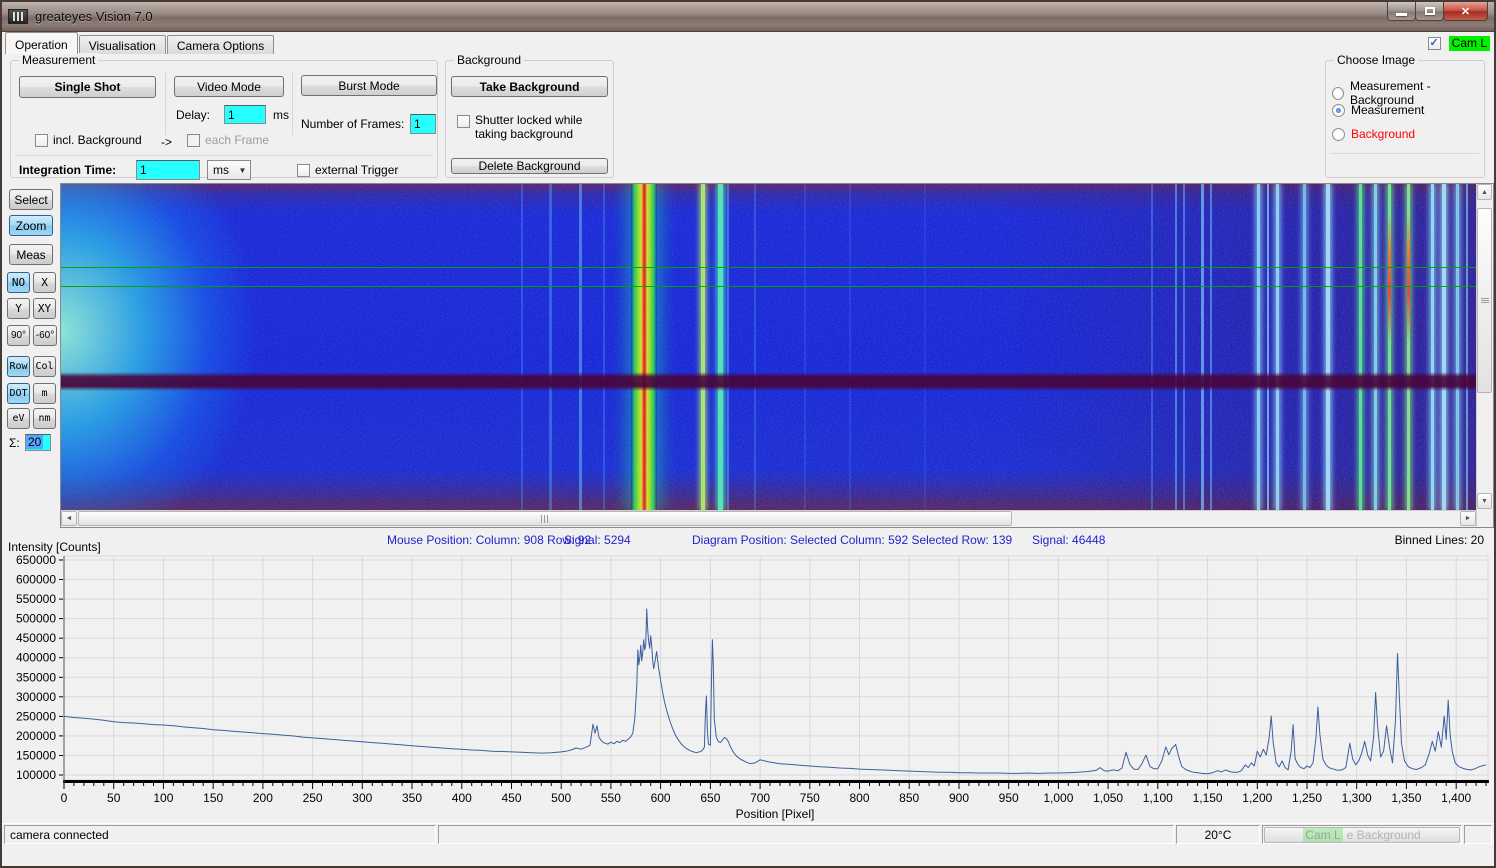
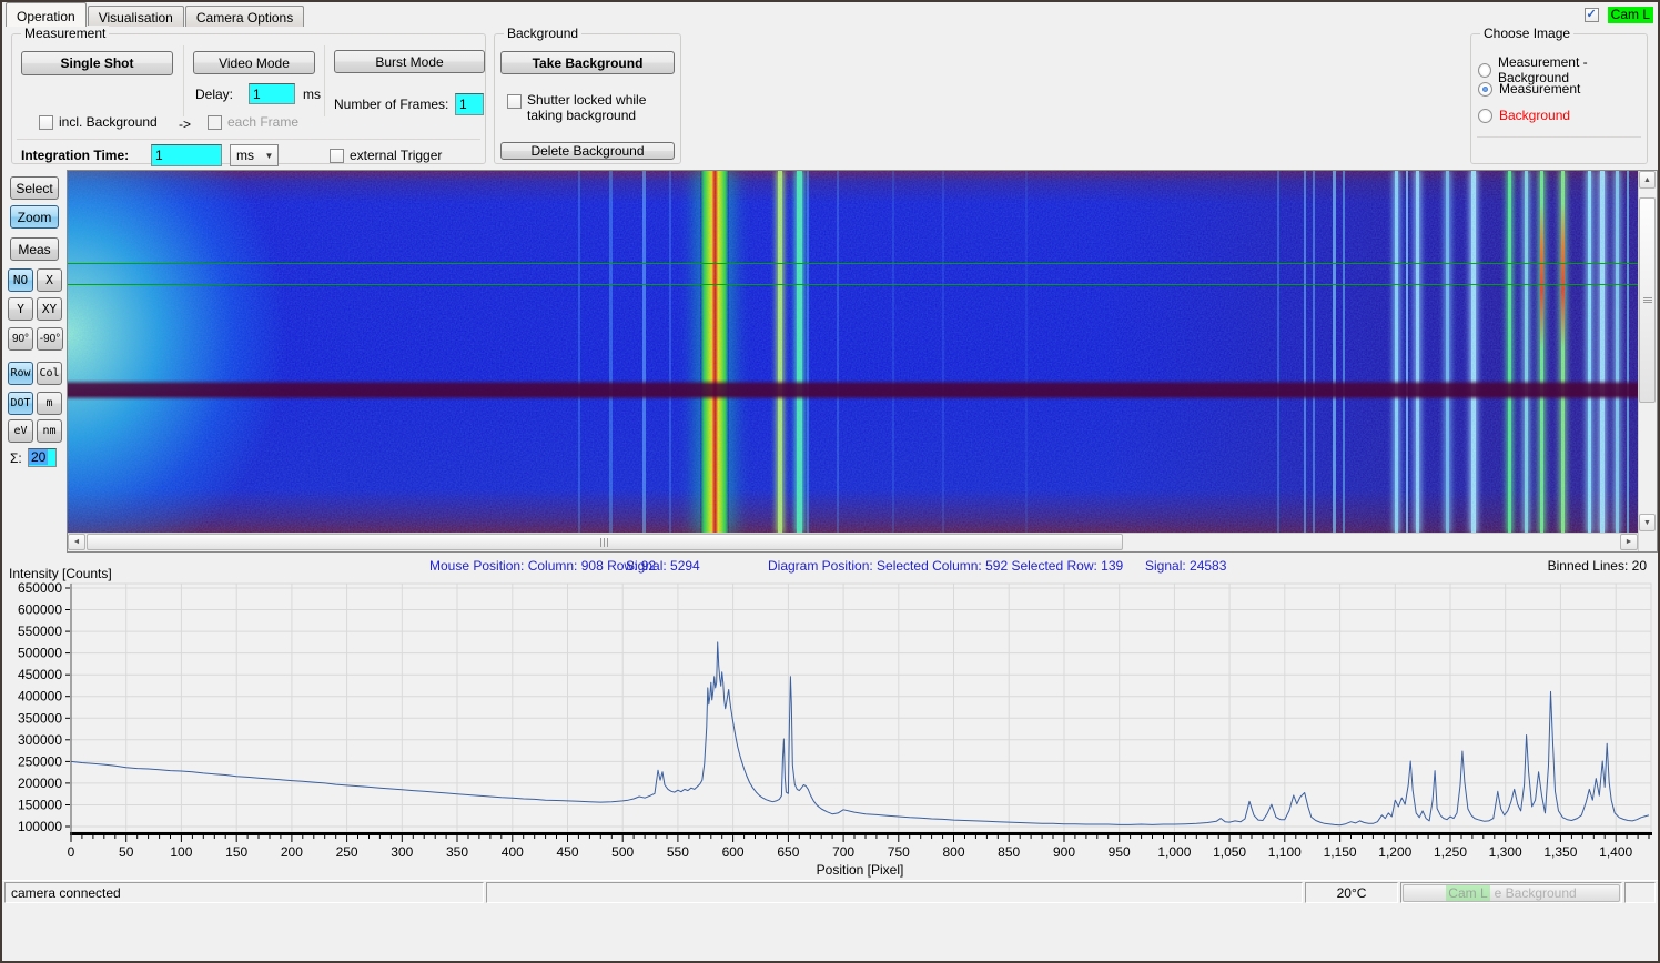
- greateyes Vision 7.0
- ✕
  Operation
  Visualisation
  Camera Options
  ✓
  Cam L
  Measurement
  Single Shot
  Video Mode
  Delay:
  1
  ms
  Burst Mode
  Number of Frames:
  1
  incl. Background
  ->
  each Frame
  Integration Time:
  1
  ms
  ▼
  external Trigger
  Background
  Take Background
  Shutter locked while
  taking background
  Delete Background
  Choose Image
  Measurement - Background
  Measurement
  Background
  Select
  Zoom
  Meas
  NO
  X
  Y
  XY
  90°
- -60°
+ -90°
  Row
  Col
  DOT
  m
  eV
  nm
  Σ:
  20
  Intensity [Counts]
  Mouse Position: Column: 908 Row: 92
  Signal: 5294
  Diagram Position: Selected Column: 592 Selected Row: 139
- Signal: 46448
+ Signal: 24583
  Binned Lines: 20
  100000
  150000
  200000
  250000
  300000
  350000
  400000
  450000
  500000
  550000
  600000
  650000
  0
  50
  100
  150
  200
  250
  300
  350
  400
  450
  500
  550
  600
  650
  700
  750
  800
  850
  900
  950
  1,000
  1,050
  1,100
  1,150
  1,200
  1,250
  1,300
  1,350
  1,400
  Position [Pixel]
  camera connected
  20°C
  Cam L
  e Background
